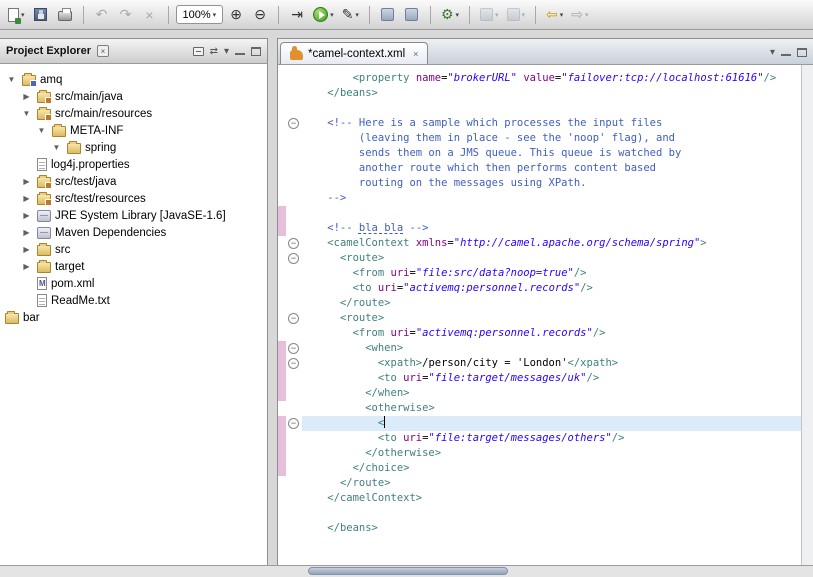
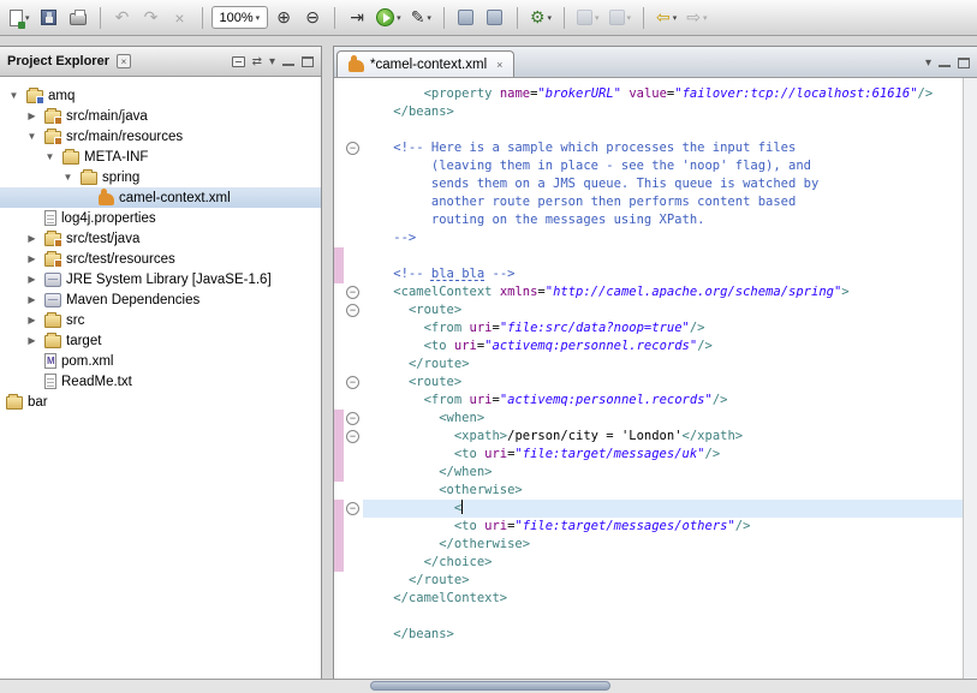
  ↶
  ↷
  ×
  100%
  ⊕
  ⊖
  ⇥
  ✎
  ⚙
  ⇦
  ⇨
  Project Explorer
  ×
  ⇄
  ▾
  ▼
  amq
  ▶
  src/main/java
  ▼
  src/main/resources
  ▼
  META-INF
  ▼
  spring
+ camel-context.xml
  log4j.properties
  ▶
  src/test/java
  ▶
  src/test/resources
  ▶
  JRE System Library [JavaSE-1.6]
  ▶
  Maven Dependencies
  ▶
  src
  ▶
  target
  pom.xml
  ReadMe.txt
  bar
  *camel-context.xml
  ×
  ▾
  −
  −
  −
  −
  −
  −
  −
  <property name="brokerURL" value="failover:tcp://localhost:61616"/>
  </beans>
  <!-- Here is a sample which processes the input files
  (leaving them in place - see the 'noop' flag), and
  sends them on a JMS queue. This queue is watched by
- another route which then performs content based
+ another route person then performs content based
  routing on the messages using XPath.
  -->
  <!-- bla bla -->
  <camelContext xmlns="http://camel.apache.org/schema/spring">
  <route>
  <from uri="file:src/data?noop=true"/>
  <to uri="activemq:personnel.records"/>
  </route>
  <route>
  <from uri="activemq:personnel.records"/>
  <when>
  <xpath>/person/city = 'London'</xpath>
  <to uri="file:target/messages/uk"/>
  </when>
  <otherwise>
  <
  <to uri="file:target/messages/others"/>
  </otherwise>
  </choice>
  </route>
  </camelContext>
  </beans>
